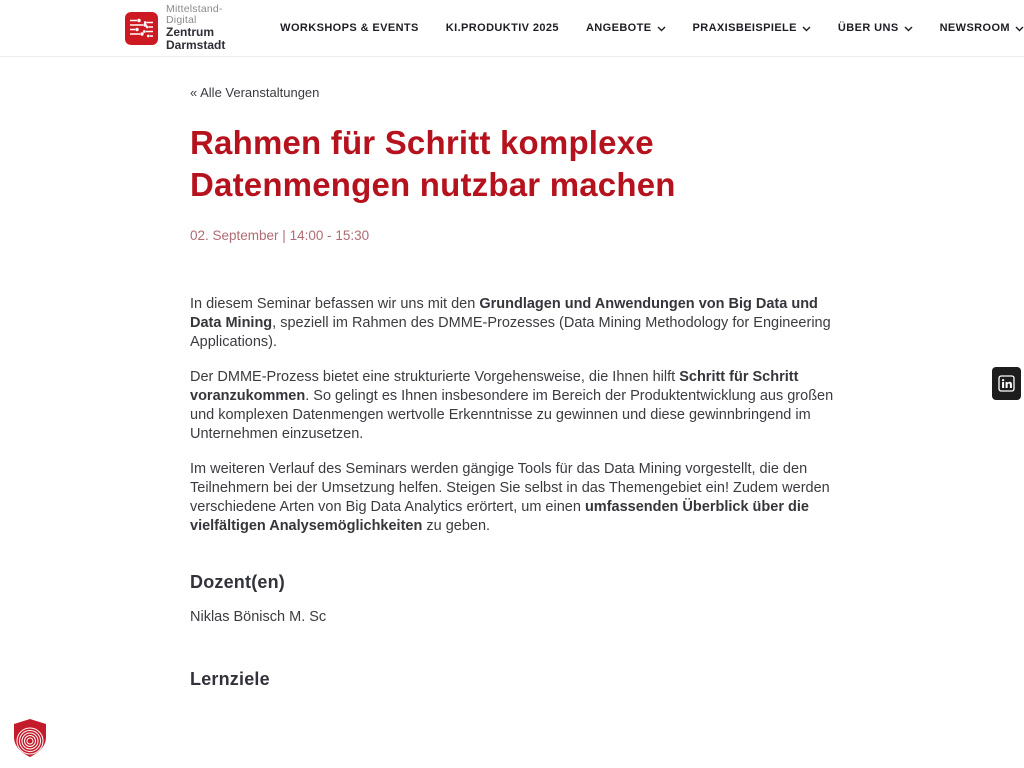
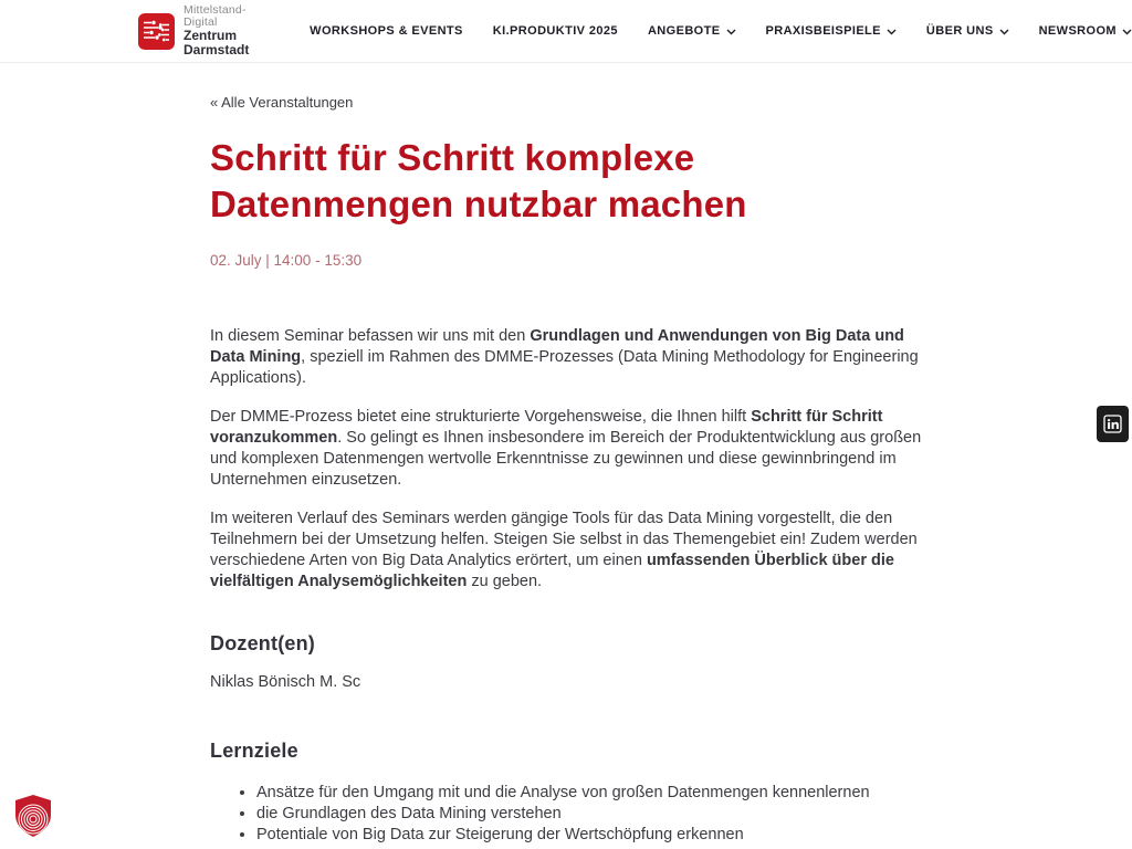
  Mittelstand-Digital
  Zentrum
  Darmstadt
  WORKSHOPS & EVENTS
  KI.PRODUKTIV 2025
  ANGEBOTE
  PRAXISBEISPIELE
  ÜBER UNS
  NEWSROOM
  « Alle Veranstaltungen
- Rahmen für Schritt komplexe Datenmengen nutzbar machen
+ Schritt für Schritt komplexe Datenmengen nutzbar machen
- 02. September | 14:00 - 15:30
+ 02. July | 14:00 - 15:30
  In diesem Seminar befassen wir uns mit den Grundlagen und Anwendungen von Big Data und Data Mining, speziell im Rahmen des DMME-Prozesses (Data Mining Methodology for Engineering Applications).
  Der DMME-Prozess bietet eine strukturierte Vorgehensweise, die Ihnen hilft Schritt für Schritt voranzukommen. So gelingt es Ihnen insbesondere im Bereich der Produktentwicklung aus großen und komplexen Datenmengen wertvolle Erkenntnisse zu gewinnen und diese gewinnbringend im Unternehmen einzusetzen.
  Im weiteren Verlauf des Seminars werden gängige Tools für das Data Mining vorgestellt, die den Teilnehmern bei der Umsetzung helfen. Steigen Sie selbst in das Themengebiet ein! Zudem werden verschiedene Arten von Big Data Analytics erörtert, um einen umfassenden Überblick über die vielfältigen Analysemöglichkeiten zu geben.
  Dozent(en)
  Niklas Bönisch M. Sc
  Lernziele
+ Ansätze für den Umgang mit und die Analyse von großen Datenmengen kennenlernen
+ die Grundlagen des Data Mining verstehen
+ Potentiale von Big Data zur Steigerung der Wertschöpfung erkennen
